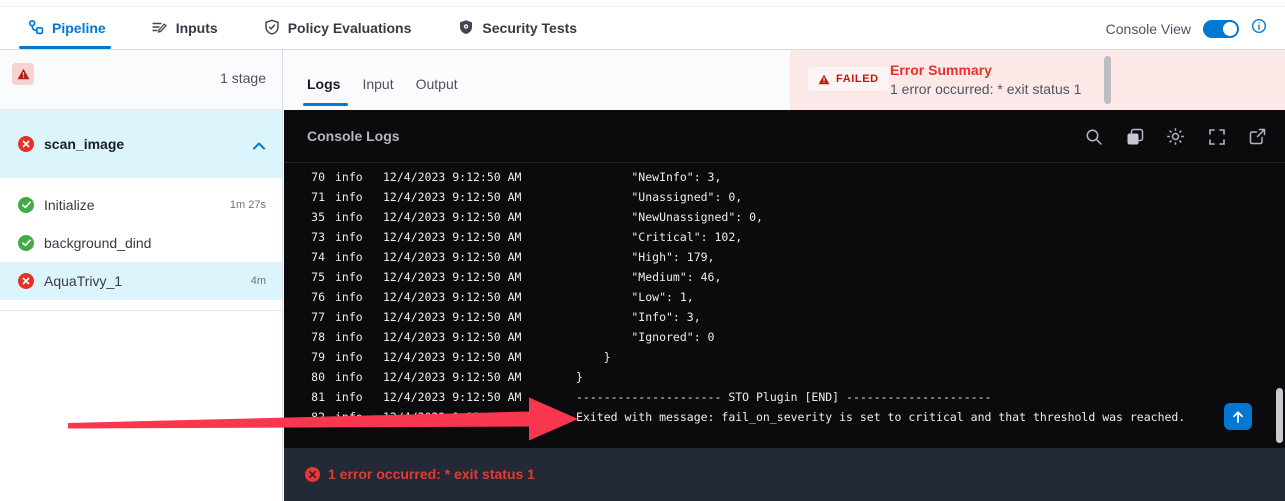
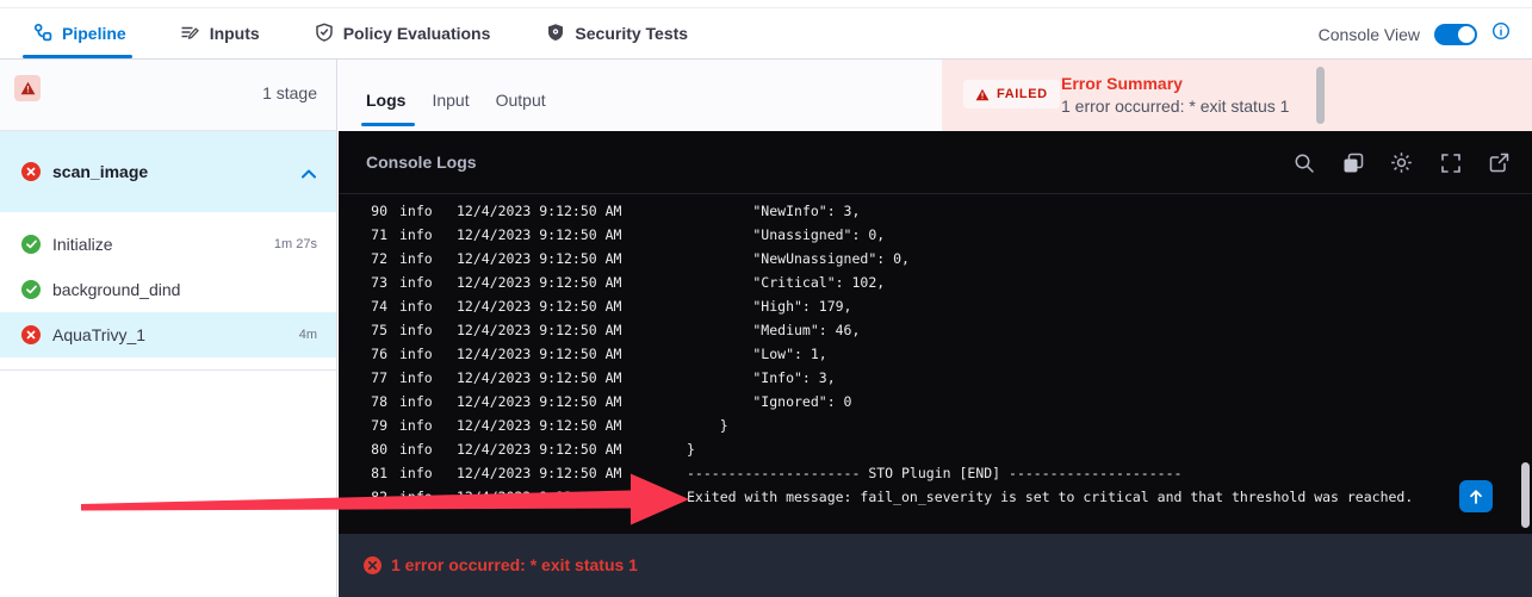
  Pipeline
  Inputs
  Policy Evaluations
  Security Tests
  Console View
  1 stage
  scan_image
  Initialize
  1m 27s
  background_dind
  AquaTrivy_1
  4m
  Logs
  Input
  Output
  FAILED
  Error Summary
  1 error occurred: * exit status 1
  Console Logs
- 70
+ 90
  info
  12/4/2023 9:12:50 AM
  "NewInfo": 3,
  71
  info
  12/4/2023 9:12:50 AM
  "Unassigned": 0,
- 35
+ 72
  info
  12/4/2023 9:12:50 AM
  "NewUnassigned": 0,
  73
  info
  12/4/2023 9:12:50 AM
  "Critical": 102,
  74
  info
  12/4/2023 9:12:50 AM
  "High": 179,
  75
  info
  12/4/2023 9:12:50 AM
  "Medium": 46,
  76
  info
  12/4/2023 9:12:50 AM
  "Low": 1,
  77
  info
  12/4/2023 9:12:50 AM
  "Info": 3,
  78
  info
  12/4/2023 9:12:50 AM
  "Ignored": 0
  79
  info
  12/4/2023 9:12:50 AM
  }
  80
  info
  12/4/2023 9:12:50 AM
  }
  81
  info
  12/4/2023 9:12:50 AM
  --------------------- STO Plugin [END] ---------------------
  Exited with message: fail_on_severity is set to critical and that threshold was reached.
  1 error occurred: * exit status 1
